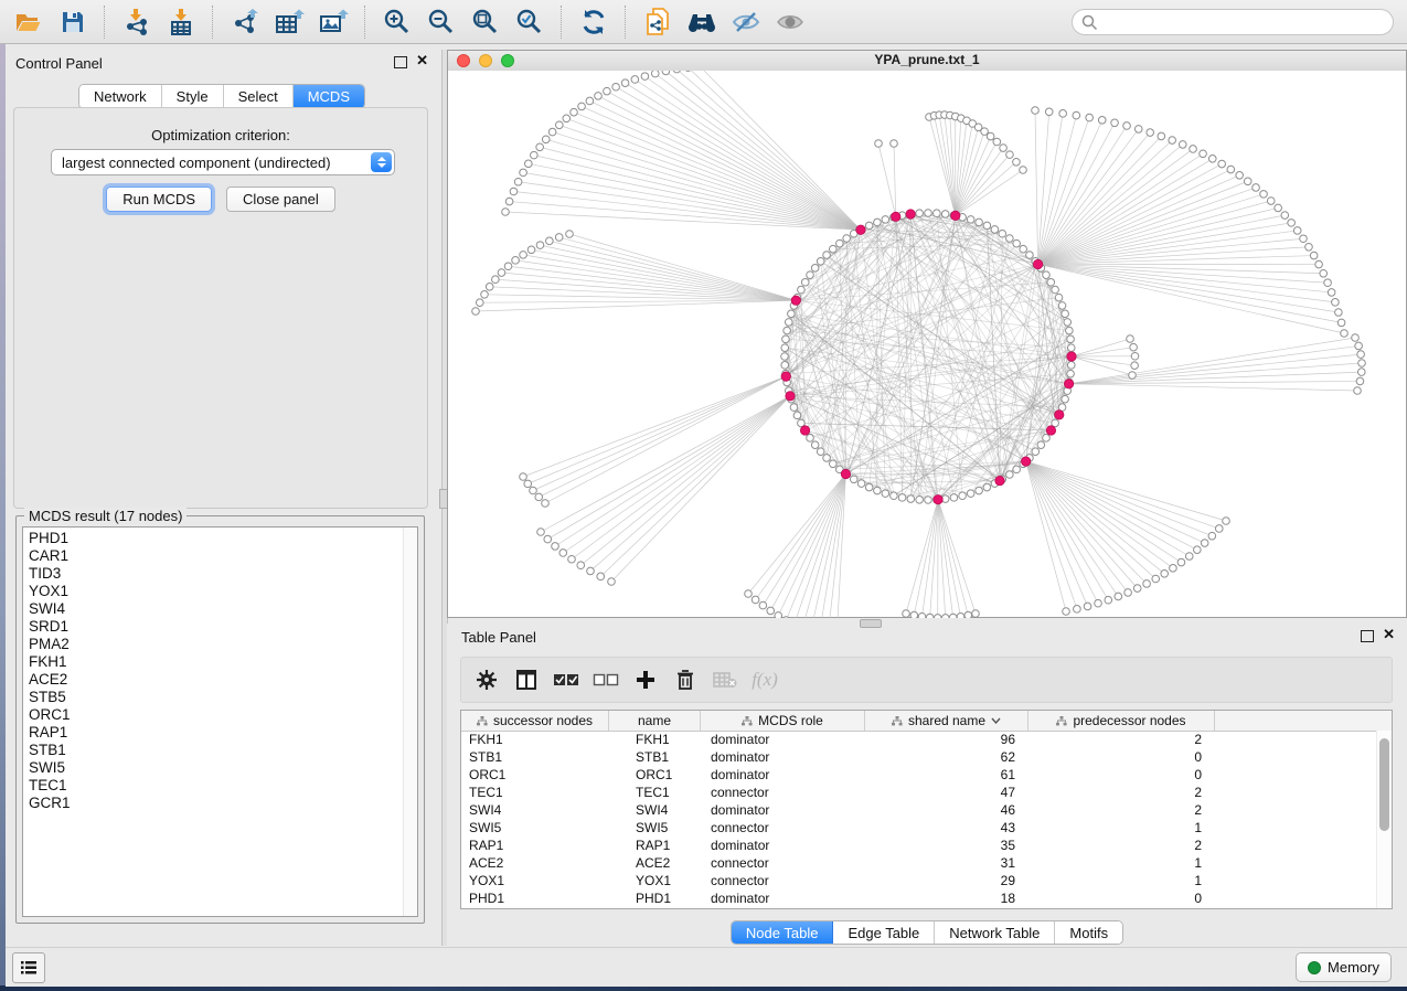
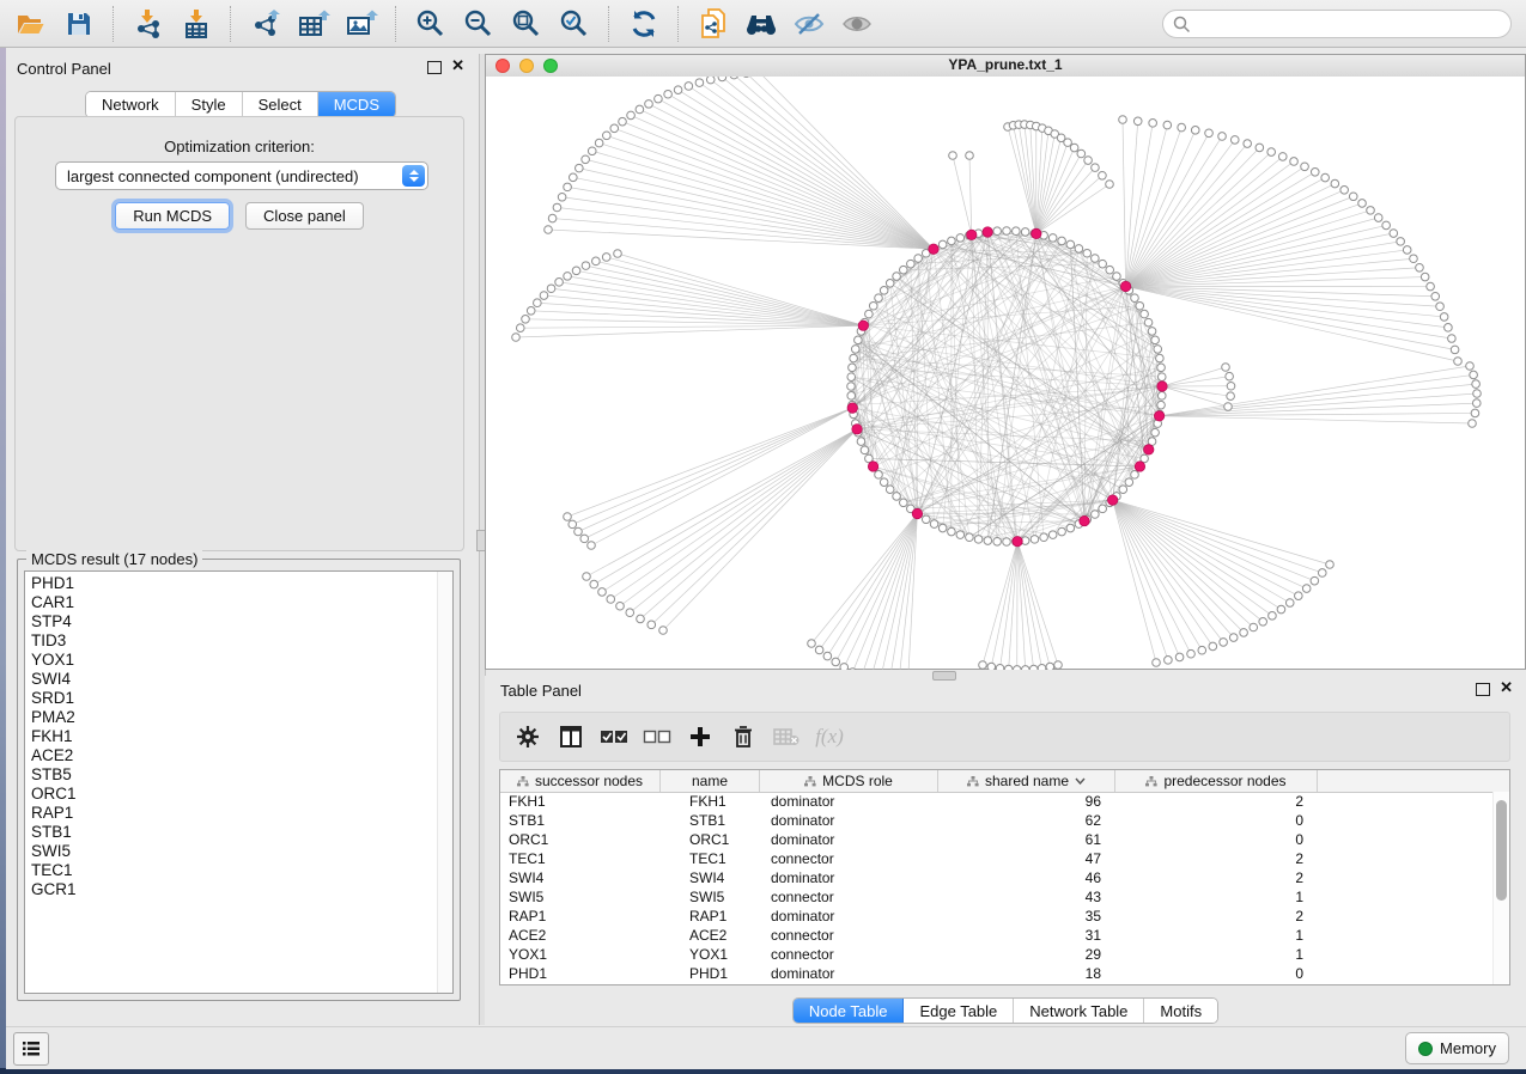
  Control Panel
  ✕
  Network
  Style
  Select
  MCDS
  Optimization criterion:
  largest connected component (undirected)
  Run MCDS
  Close panel
  MCDS result (17 nodes)
  PHD1
  CAR1
+ STP4
  TID3
  YOX1
  SWI4
  SRD1
  PMA2
  FKH1
  ACE2
  STB5
  ORC1
  RAP1
  STB1
  SWI5
  TEC1
  GCR1
  YPA_prune.txt_1
  Table Panel
  ✕
  f(x)
  successor nodes
  name
  MCDS role
  shared name
  predecessor nodes
  FKH1
  FKH1
  dominator
  96
  2
  STB1
  STB1
  dominator
  62
  0
  ORC1
  ORC1
  dominator
  61
  0
  TEC1
  TEC1
  connector
  47
  2
  SWI4
  SWI4
  dominator
  46
  2
  SWI5
  SWI5
  connector
  43
  1
  RAP1
  RAP1
  dominator
  35
  2
  ACE2
  ACE2
  connector
  31
  1
  YOX1
  YOX1
  connector
  29
  1
  PHD1
  PHD1
  dominator
  18
  0
  Node Table
  Edge Table
  Network Table
  Motifs
  Memory
